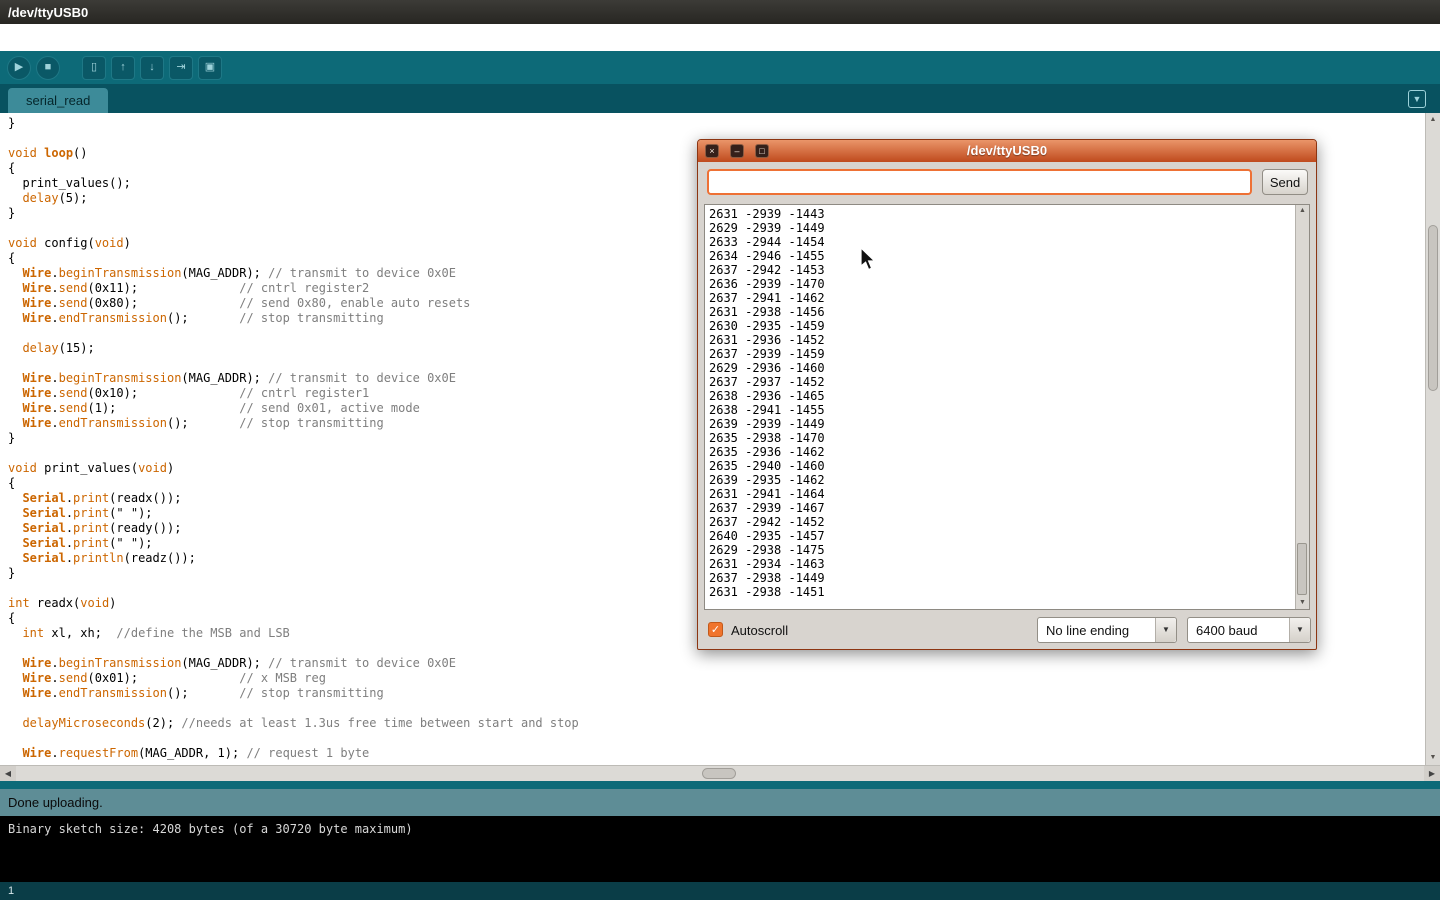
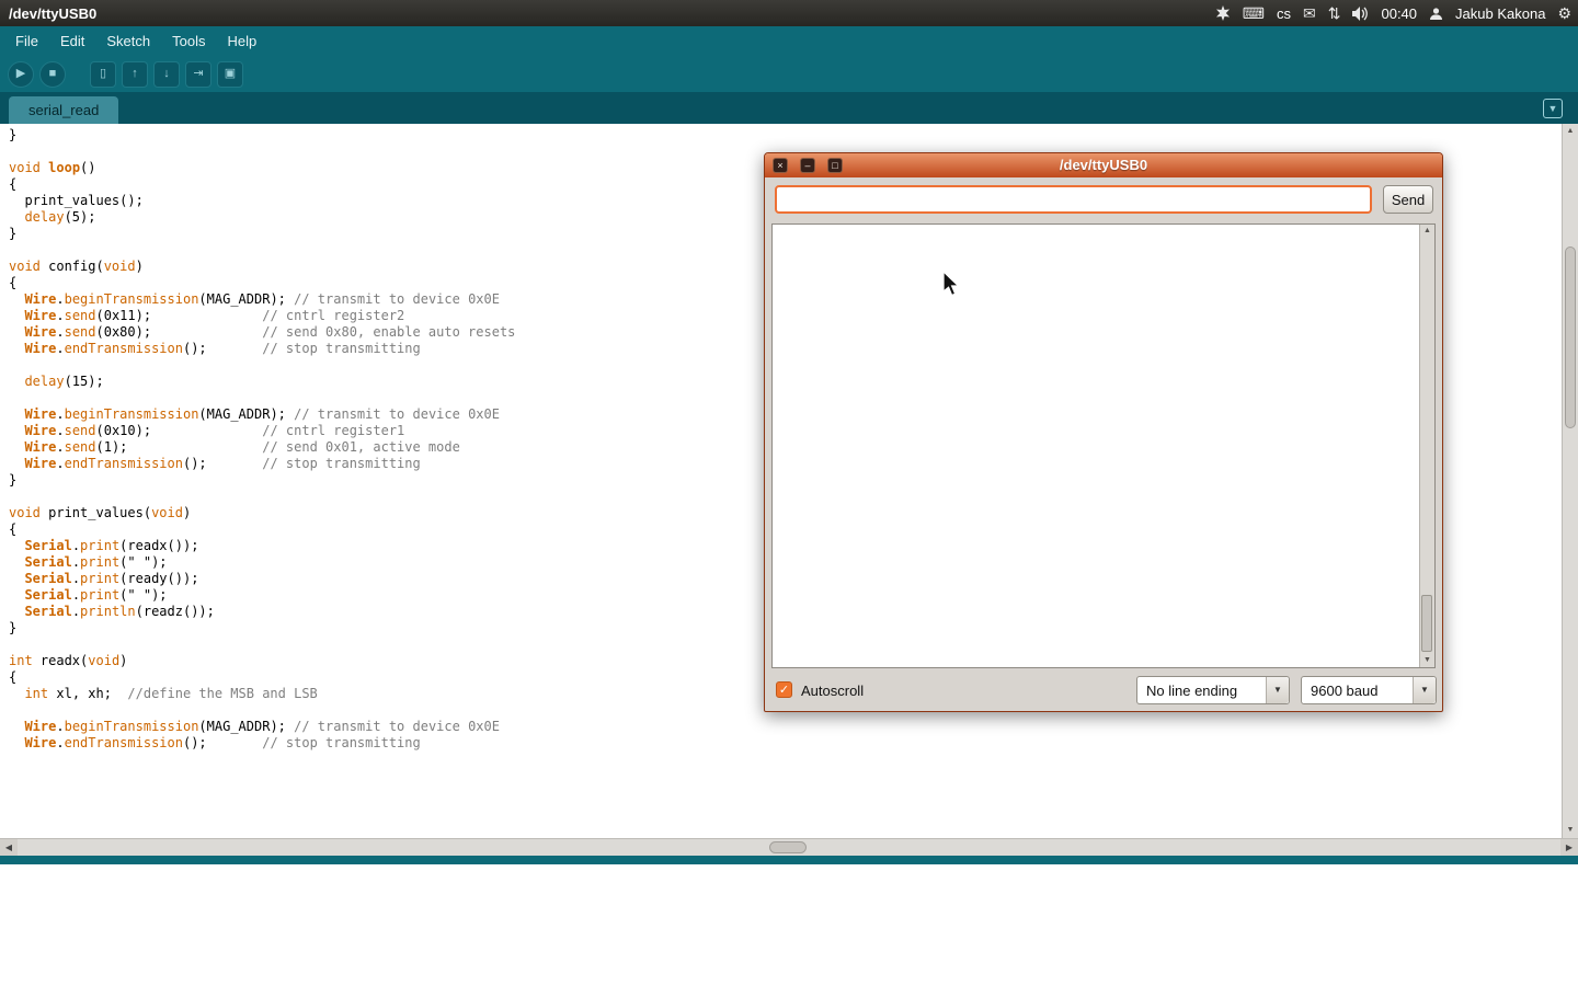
  /dev/ttyUSB0
+ ⌨
+ cs
+ ✉
+ ⇅
+ 00:40
+ Jakub Kakona
+ ⚙
+ File
+ Edit
+ Sketch
+ Tools
+ Help
  ▶
  ■
  ▯
  ↑
  ↓
  ⇥
  ▣
  serial_read
  ▼
  }
  void loop()
  {
  print_values();
  delay(5);
  }
  void config(void)
  {
  Wire.beginTransmission(MAG_ADDR); // transmit to device 0x0E
  Wire.send(0x11); // cntrl register2
  Wire.send(0x80); // send 0x80, enable auto resets
  Wire.endTransmission(); // stop transmitting
  delay(15);
  Wire.beginTransmission(MAG_ADDR); // transmit to device 0x0E
  Wire.send(0x10); // cntrl register1
  Wire.send(1); // send 0x01, active mode
  Wire.endTransmission(); // stop transmitting
  }
  void print_values(void)
  {
  Serial.print(readx());
  Serial.print(" ");
  Serial.print(ready());
  Serial.print(" ");
  Serial.println(readz());
  }
  int readx(void)
  {
  int xl, xh; //define the MSB and LSB
  Wire.beginTransmission(MAG_ADDR); // transmit to device 0x0E
- Wire.send(0x01); // x MSB reg
  Wire.endTransmission(); // stop transmitting
- delayMicroseconds(2); //needs at least 1.3us free time between start and stop
- Wire.requestFrom(MAG_ADDR, 1); // request 1 byte
  ◀
  ▶
- Done uploading.
- Binary sketch size: 4208 bytes (of a 30720 byte maximum)
- 1
  ×
  –
  □
  /dev/ttyUSB0
  Send
- 2631 -2939 -1443
- 2629 -2939 -1449
- 2633 -2944 -1454
- 2634 -2946 -1455
- 2637 -2942 -1453
- 2636 -2939 -1470
- 2637 -2941 -1462
- 2631 -2938 -1456
- 2630 -2935 -1459
- 2631 -2936 -1452
- 2637 -2939 -1459
- 2629 -2936 -1460
- 2637 -2937 -1452
- 2638 -2936 -1465
- 2638 -2941 -1455
- 2639 -2939 -1449
- 2635 -2938 -1470
- 2635 -2936 -1462
- 2635 -2940 -1460
- 2639 -2935 -1462
- 2631 -2941 -1464
- 2637 -2939 -1467
- 2637 -2942 -1452
- 2640 -2935 -1457
- 2629 -2938 -1475
- 2631 -2934 -1463
- 2637 -2938 -1449
- 2631 -2938 -1451
  ✓
  Autoscroll
  No line ending
  ▼
- 6400 baud
+ 9600 baud
  ▼
